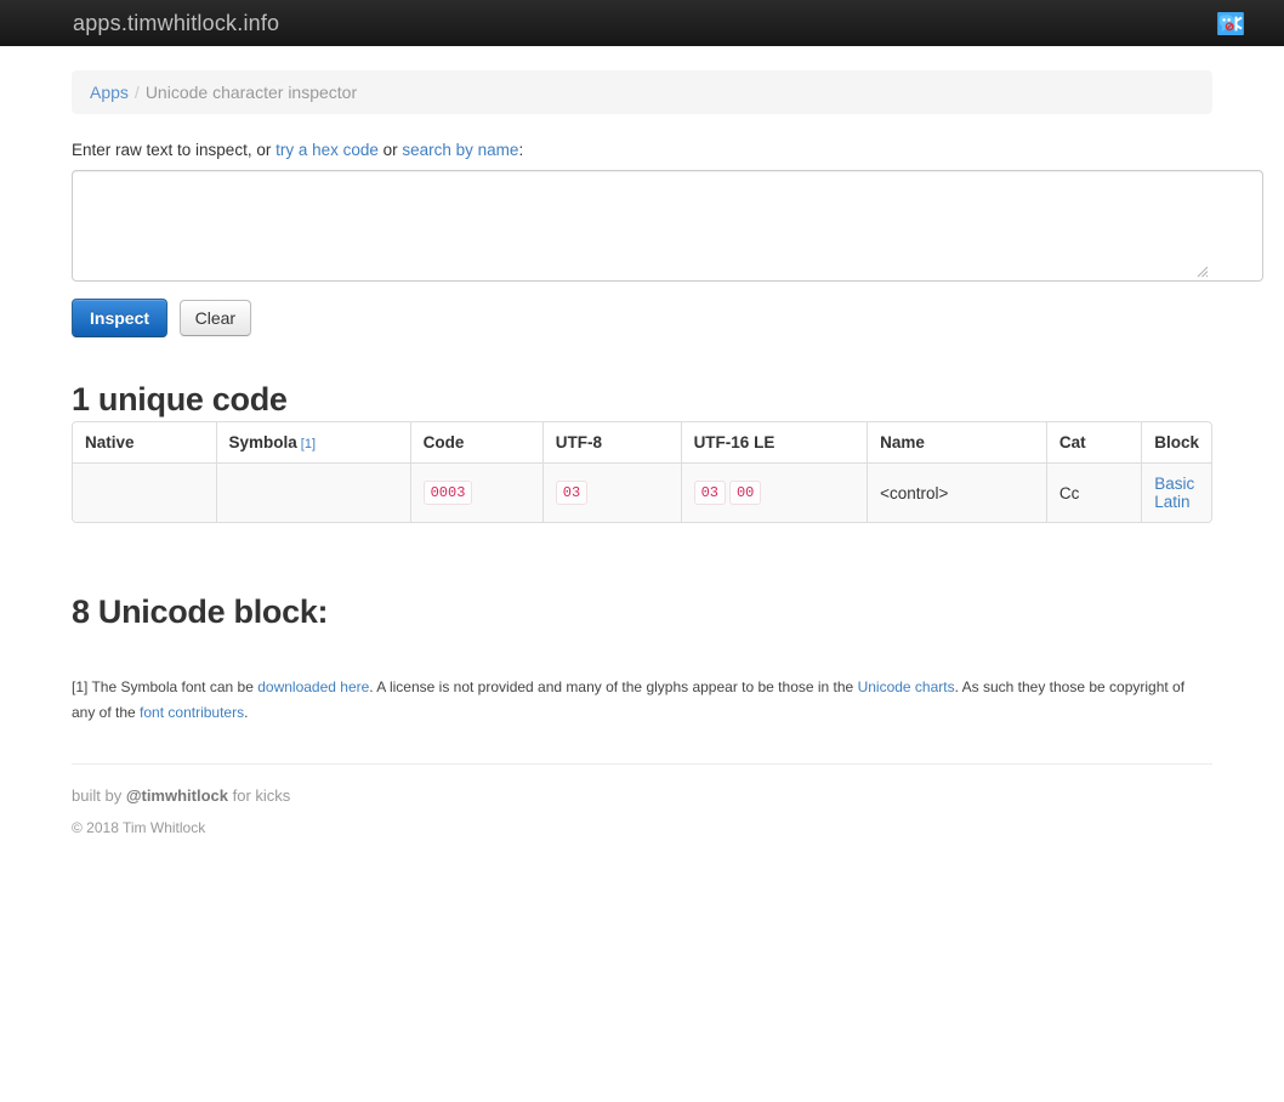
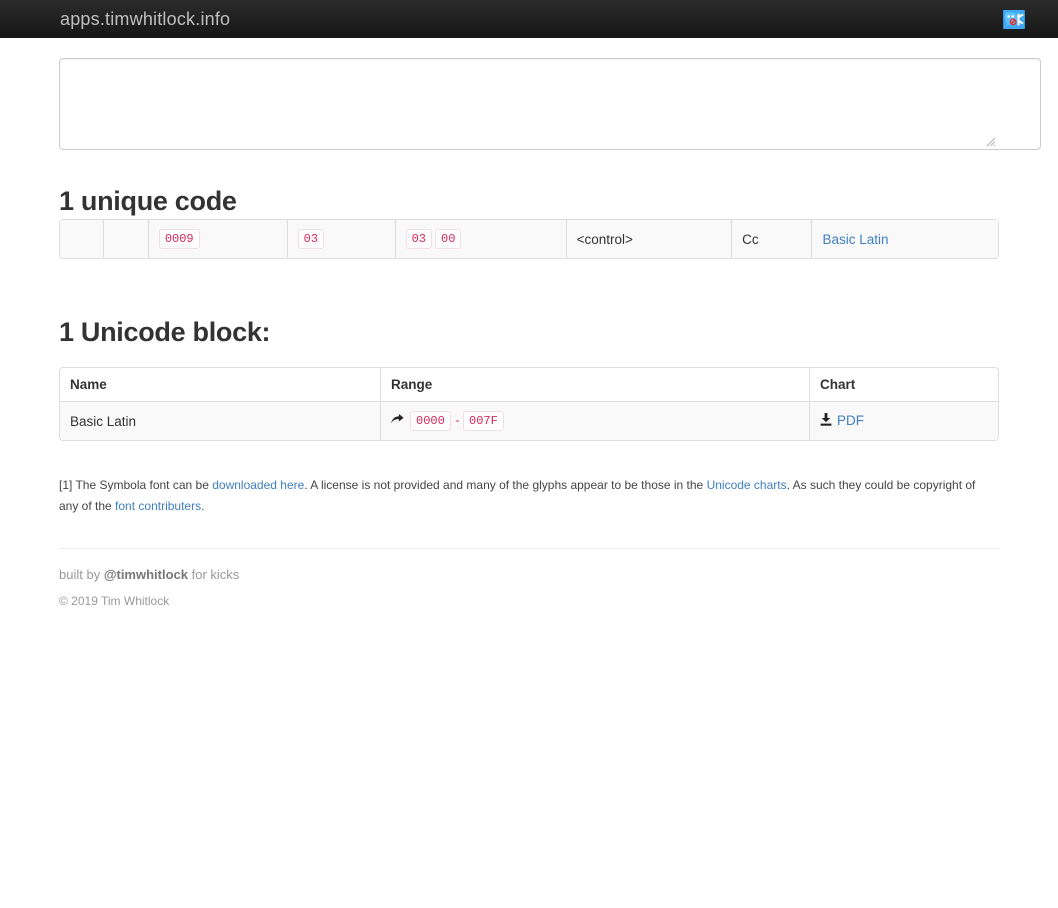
  apps.timwhitlock.info
- Apps / Unicode character inspector
- Enter raw text to inspect, or try a hex code or search by name:
- Inspect Clear
  1 unique code
- Native	Symbola [1]	Code	UTF-8	UTF-16 LE	Name	Cat	Block
- 		0003	03	03 00	<control>	Cc	Basic Latin
+ 		0009	03	03 00	<control>	Cc	Basic Latin
- 8 Unicode block:
+ 1 Unicode block:
+ Name	Range	Chart
+ Basic Latin	0000 - 007F	PDF
- [1] The Symbola font can be downloaded here. A license is not provided and many of the glyphs appear to be those in the Unicode charts. As such they those be copyright of any of the font contributers.
+ [1] The Symbola font can be downloaded here. A license is not provided and many of the glyphs appear to be those in the Unicode charts. As such they could be copyright of any of the font contributers.
  built by @timwhitlock for kicks
- © 2018 Tim Whitlock
+ © 2019 Tim Whitlock
